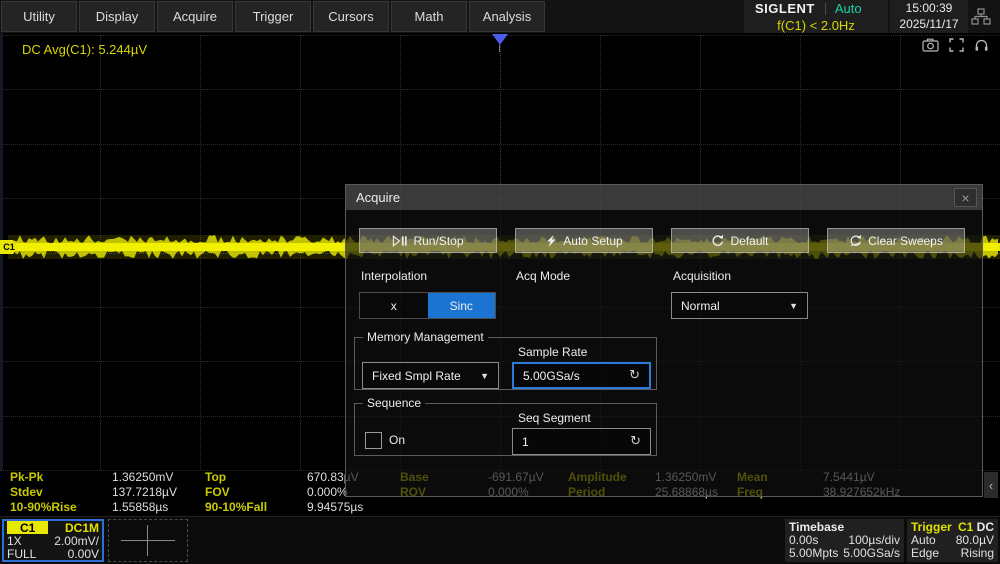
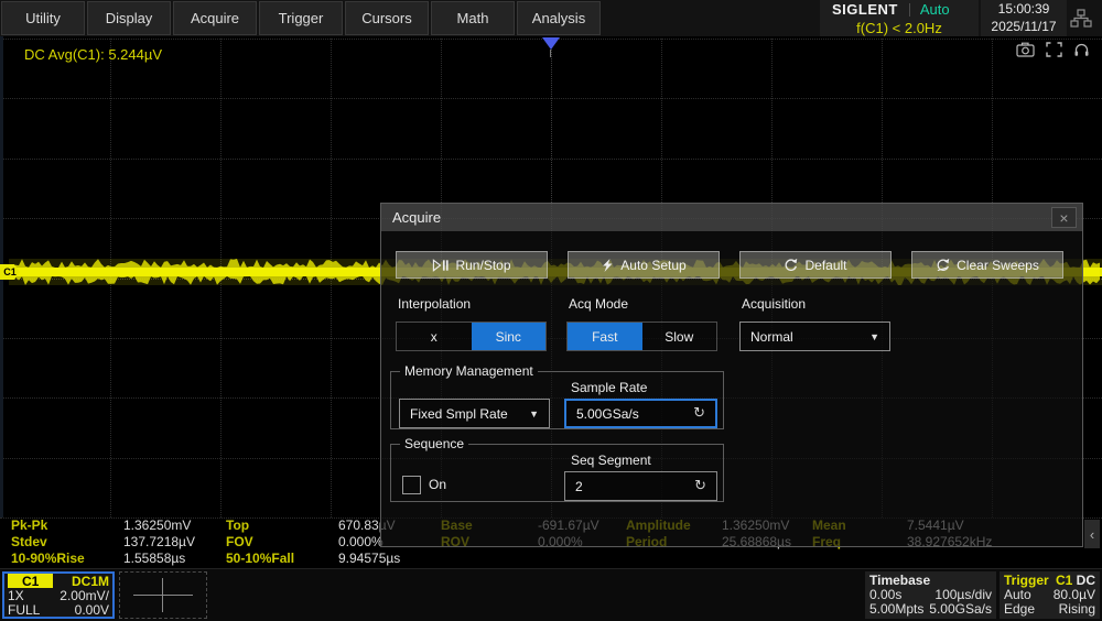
  Utility
  Display
  Acquire
  Trigger
  Cursors
  Math
  Analysis
  SIGLENT
  Auto
  f(C1) < 2.0Hz
  15:00:39
  2025/11/17
  DC Avg(C1): 5.244µV
  C1
  Pk-Pk
  1.36250mV
  Top
  670.83µV
  Base
  -691.67µV
  Amplitude
  1.36250mV
  Mean
  7.5441µV
  Stdev
  137.7218µV
  FOV
  0.000%
  ROV
  0.000%
  Period
  25.68868µs
  Freq
  38.927652kHz
  10-90%Rise
  1.55858µs
- 90-10%Fall
+ 50-10%Fall
  9.94575µs
  ‹
  Acquire
  ×
  Run/Stop
  Auto Setup
  Default
  Clear Sweeps
  Interpolation
  Acq Mode
  Acquisition
  x
  Sinc
+ Fast
+ Slow
  Normal
  ▼
  Memory Management
  Fixed Smpl Rate
  ▼
  Sample Rate
  5.00GSa/s
  ↻
  Sequence
  On
  Seq Segment
- 1
+ 2
  ↻
  C1
  DC1M
  1X
  2.00mV/
  FULL
  0.00V
  Timebase
  0.00s
  100µs/div
  5.00Mpts
  5.00GSa/s
  Trigger
  C1 DC
  Auto
  80.0µV
  Edge
  Rising
